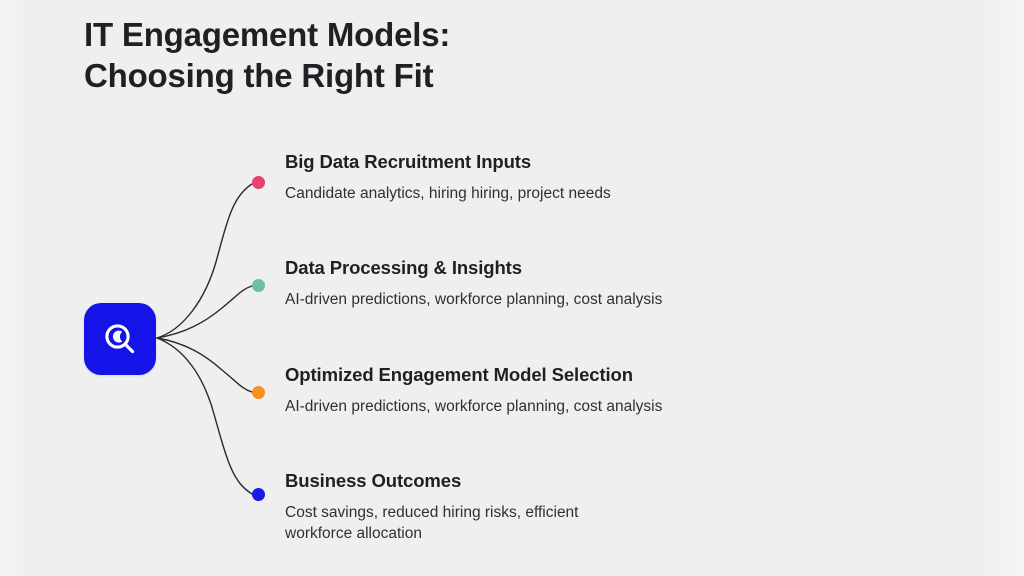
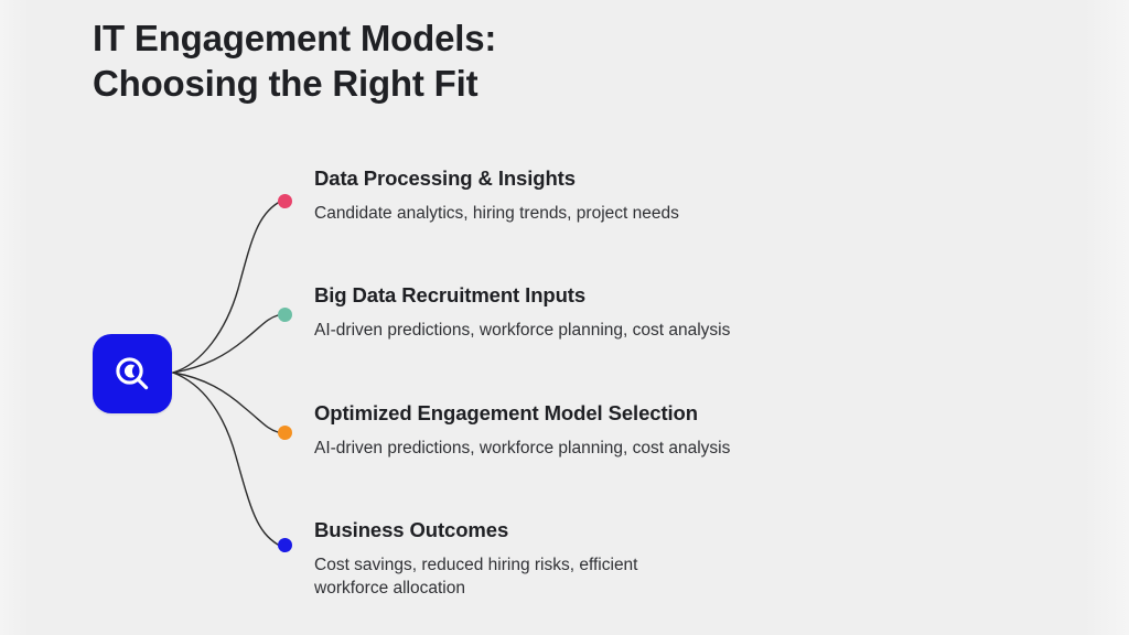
  IT Engagement Models:
  Choosing the Right Fit
- Big Data Recruitment Inputs
+ Data Processing & Insights
- Candidate analytics, hiring hiring, project needs
+ Candidate analytics, hiring trends, project needs
- Data Processing & Insights
+ Big Data Recruitment Inputs
  AI-driven predictions, workforce planning, cost analysis
  Optimized Engagement Model Selection
  AI-driven predictions, workforce planning, cost analysis
  Business Outcomes
  Cost savings, reduced hiring risks, efficient
  workforce allocation
